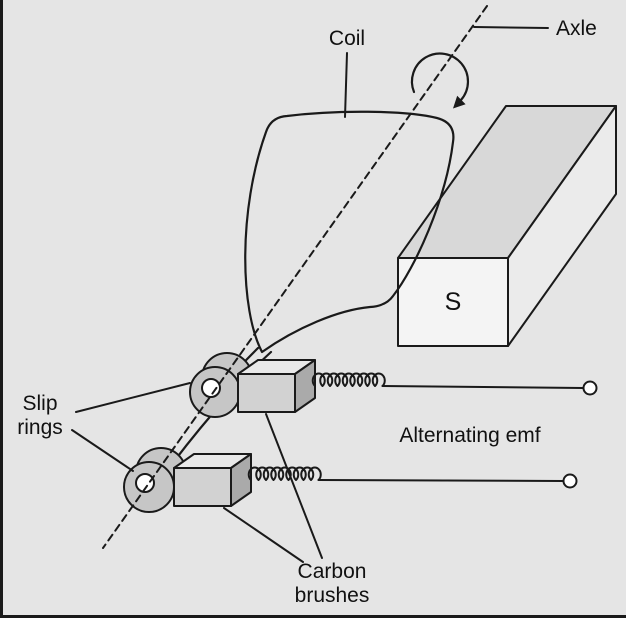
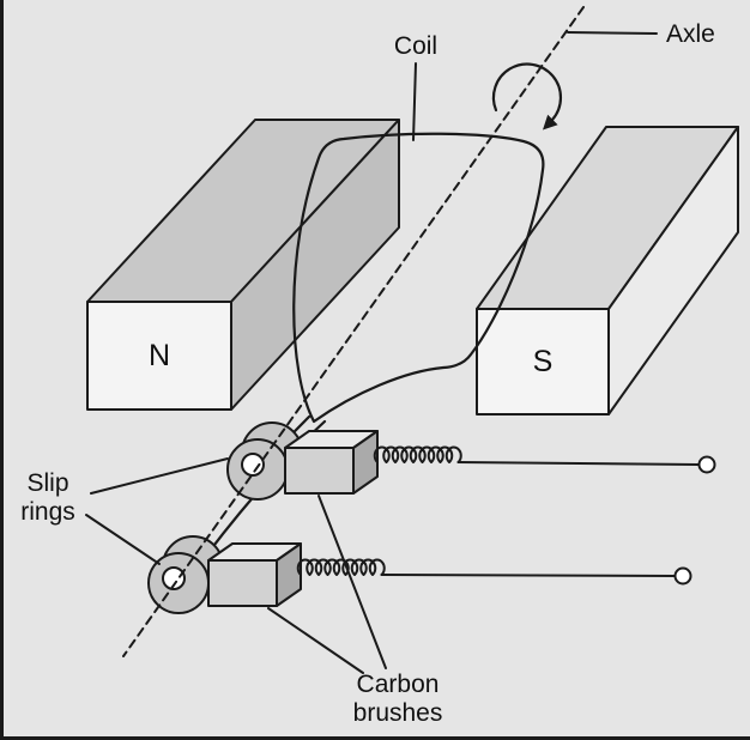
+ N
  S
  Coil
  Axle
  Slip
  rings
- Alternating emf
  Carbon
  brushes
